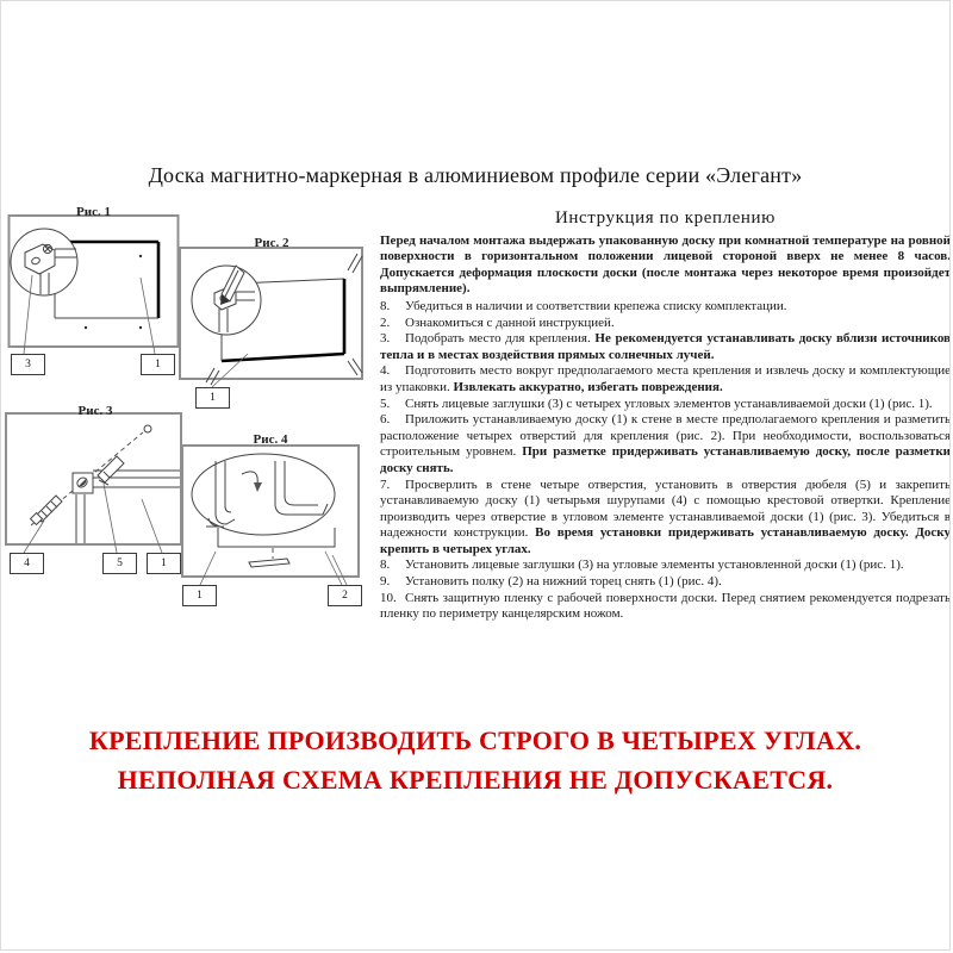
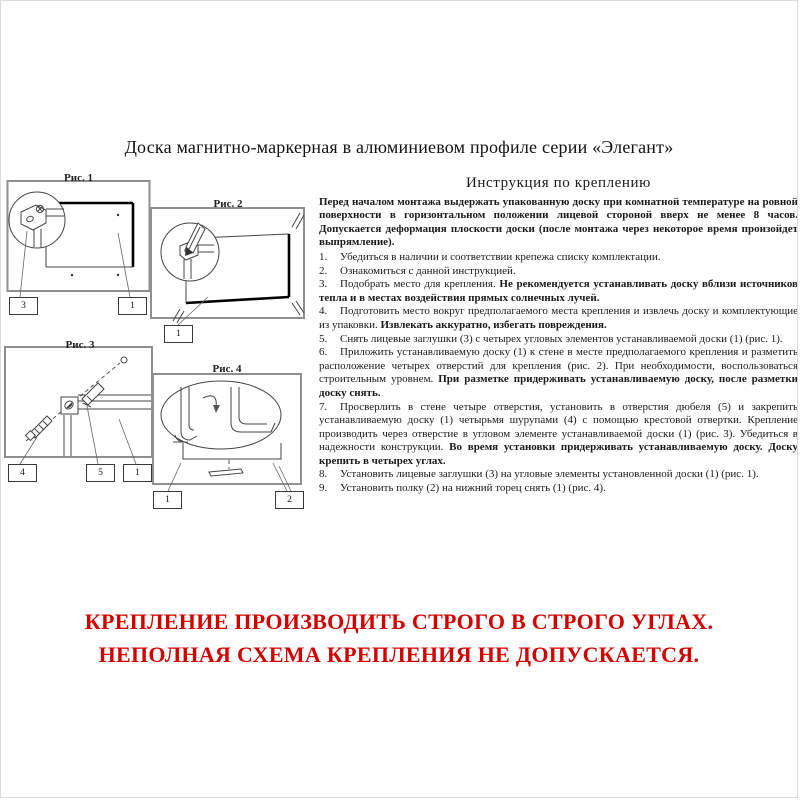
  Доска магнитно-маркерная в алюминиевом профиле серии «Элегант»
  Рис. 1
  3
  1
  Рис. 2
  1
  Рис. 3
  4
  5
  1
  Рис. 4
  1
  2
  Инструкция по креплению
  Перед началом монтажа выдержать упакованную доску при комнатной температуре на ровной поверхности в горизонтальном положении лицевой стороной вверх не менее 8 часов. Допускается деформация плоскости доски (после монтажа через некоторое время произойдет выпрямление).
- 8. Убедиться в наличии и соответствии крепежа списку комплектации.
+ 1. Убедиться в наличии и соответствии крепежа списку комплектации.
  2. Ознакомиться с данной инструкцией.
  3. Подобрать место для крепления. Не рекомендуется устанавливать доску вблизи источников тепла и в местах воздействия прямых солнечных лучей.
  4. Подготовить место вокруг предполагаемого места крепления и извлечь доску и комплектующие из упаковки. Извлекать аккуратно, избегать повреждения.
  5. Снять лицевые заглушки (3) с четырех угловых элементов устанавливаемой доски (1) (рис. 1).
  6. Приложить устанавливаемую доску (1) к стене в месте предполагаемого крепления и разметить расположение четырех отверстий для крепления (рис. 2). При необходимости, воспользоваться строительным уровнем. При разметке придерживать устанавливаемую доску, после разметки доску снять.
  7. Просверлить в стене четыре отверстия, установить в отверстия дюбеля (5) и закрепить устанавливаемую доску (1) четырьмя шурупами (4) с помощью крестовой отвертки. Крепление производить через отверстие в угловом элементе устанавливаемой доски (1) (рис. 3). Убедиться в надежности конструкции. Во время установки придерживать устанавливаемую доску. Доску крепить в четырех углах.
  8. Установить лицевые заглушки (3) на угловые элементы установленной доски (1) (рис. 1).
  9. Установить полку (2) на нижний торец снять (1) (рис. 4).
- 10. Снять защитную пленку с рабочей поверхности доски. Перед снятием рекомендуется подрезать пленку по периметру канцелярским ножом.
- КРЕПЛЕНИЕ ПРОИЗВОДИТЬ СТРОГО В ЧЕТЫРЕХ УГЛАХ.
+ КРЕПЛЕНИЕ ПРОИЗВОДИТЬ СТРОГО В СТРОГО УГЛАХ.
  НЕПОЛНАЯ СХЕМА КРЕПЛЕНИЯ НЕ ДОПУСКАЕТСЯ.
